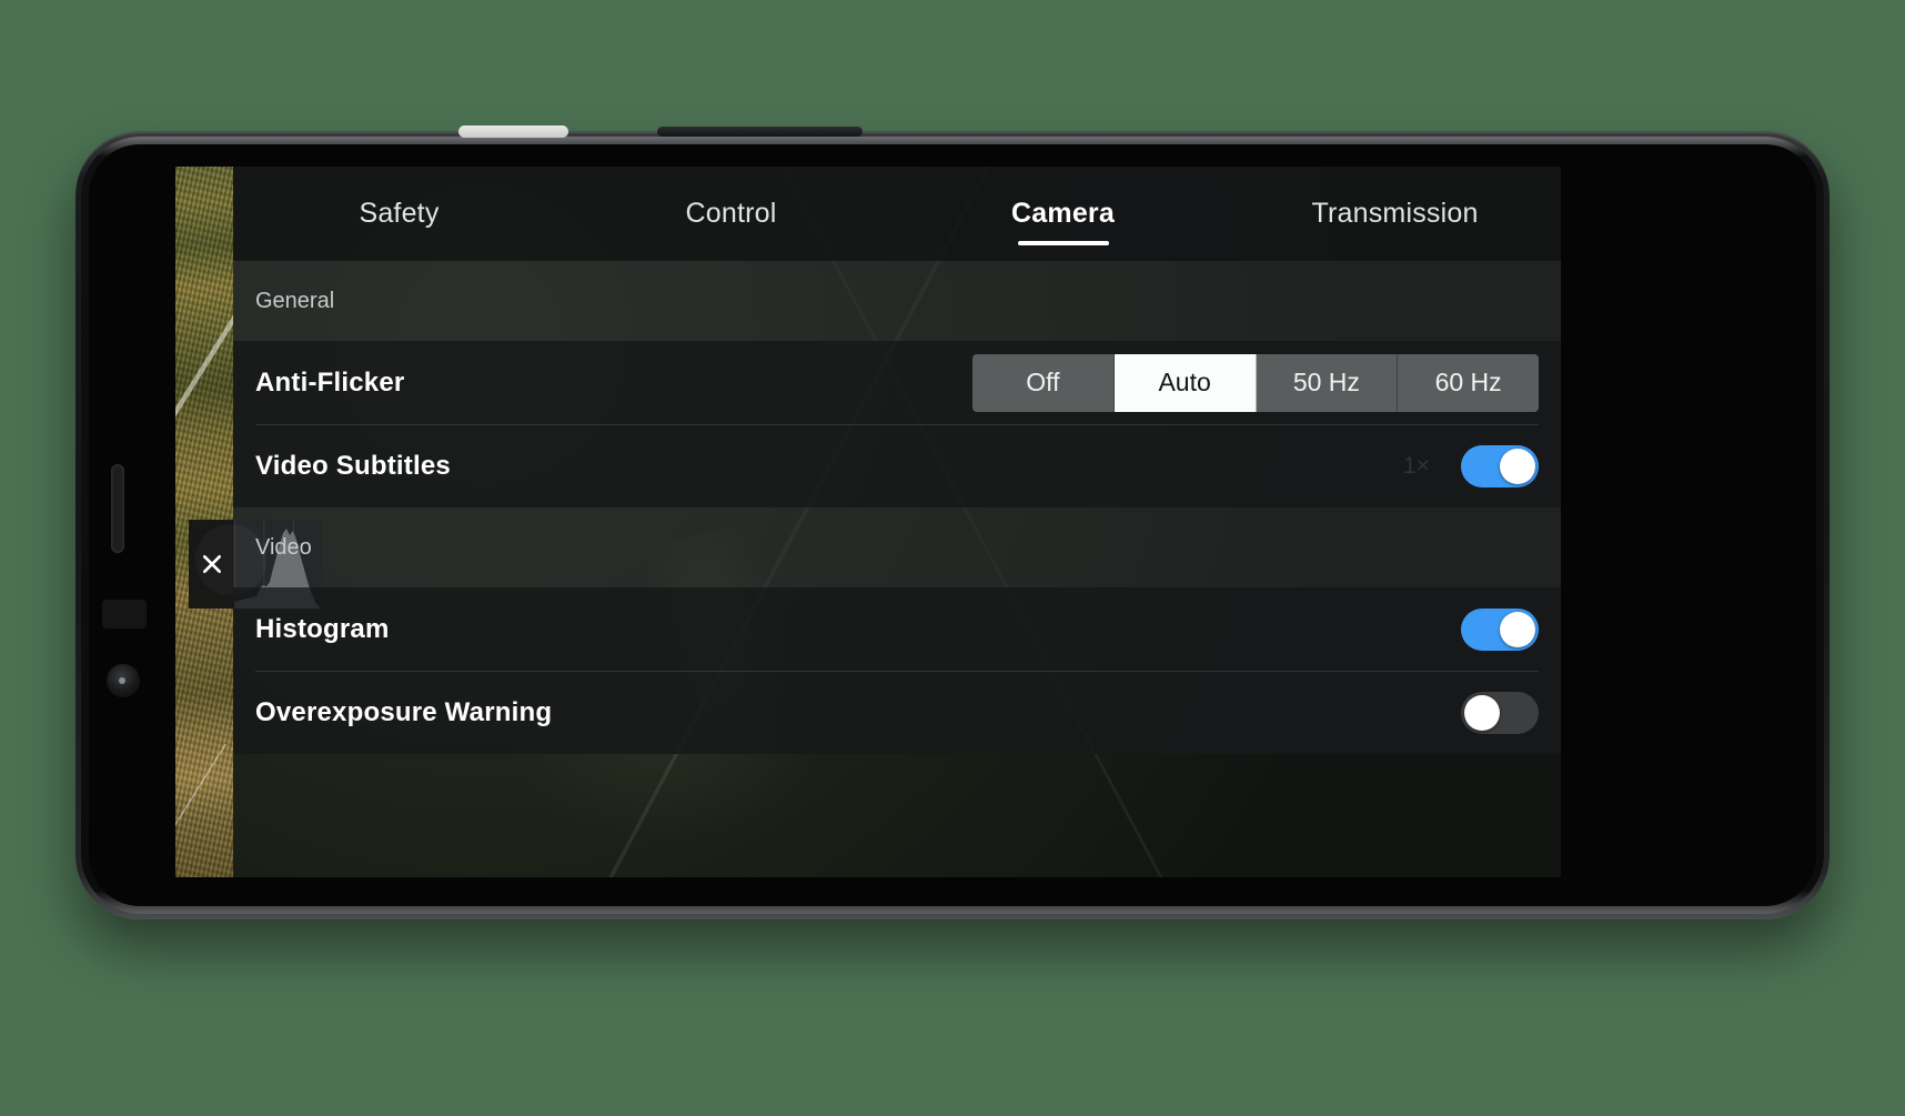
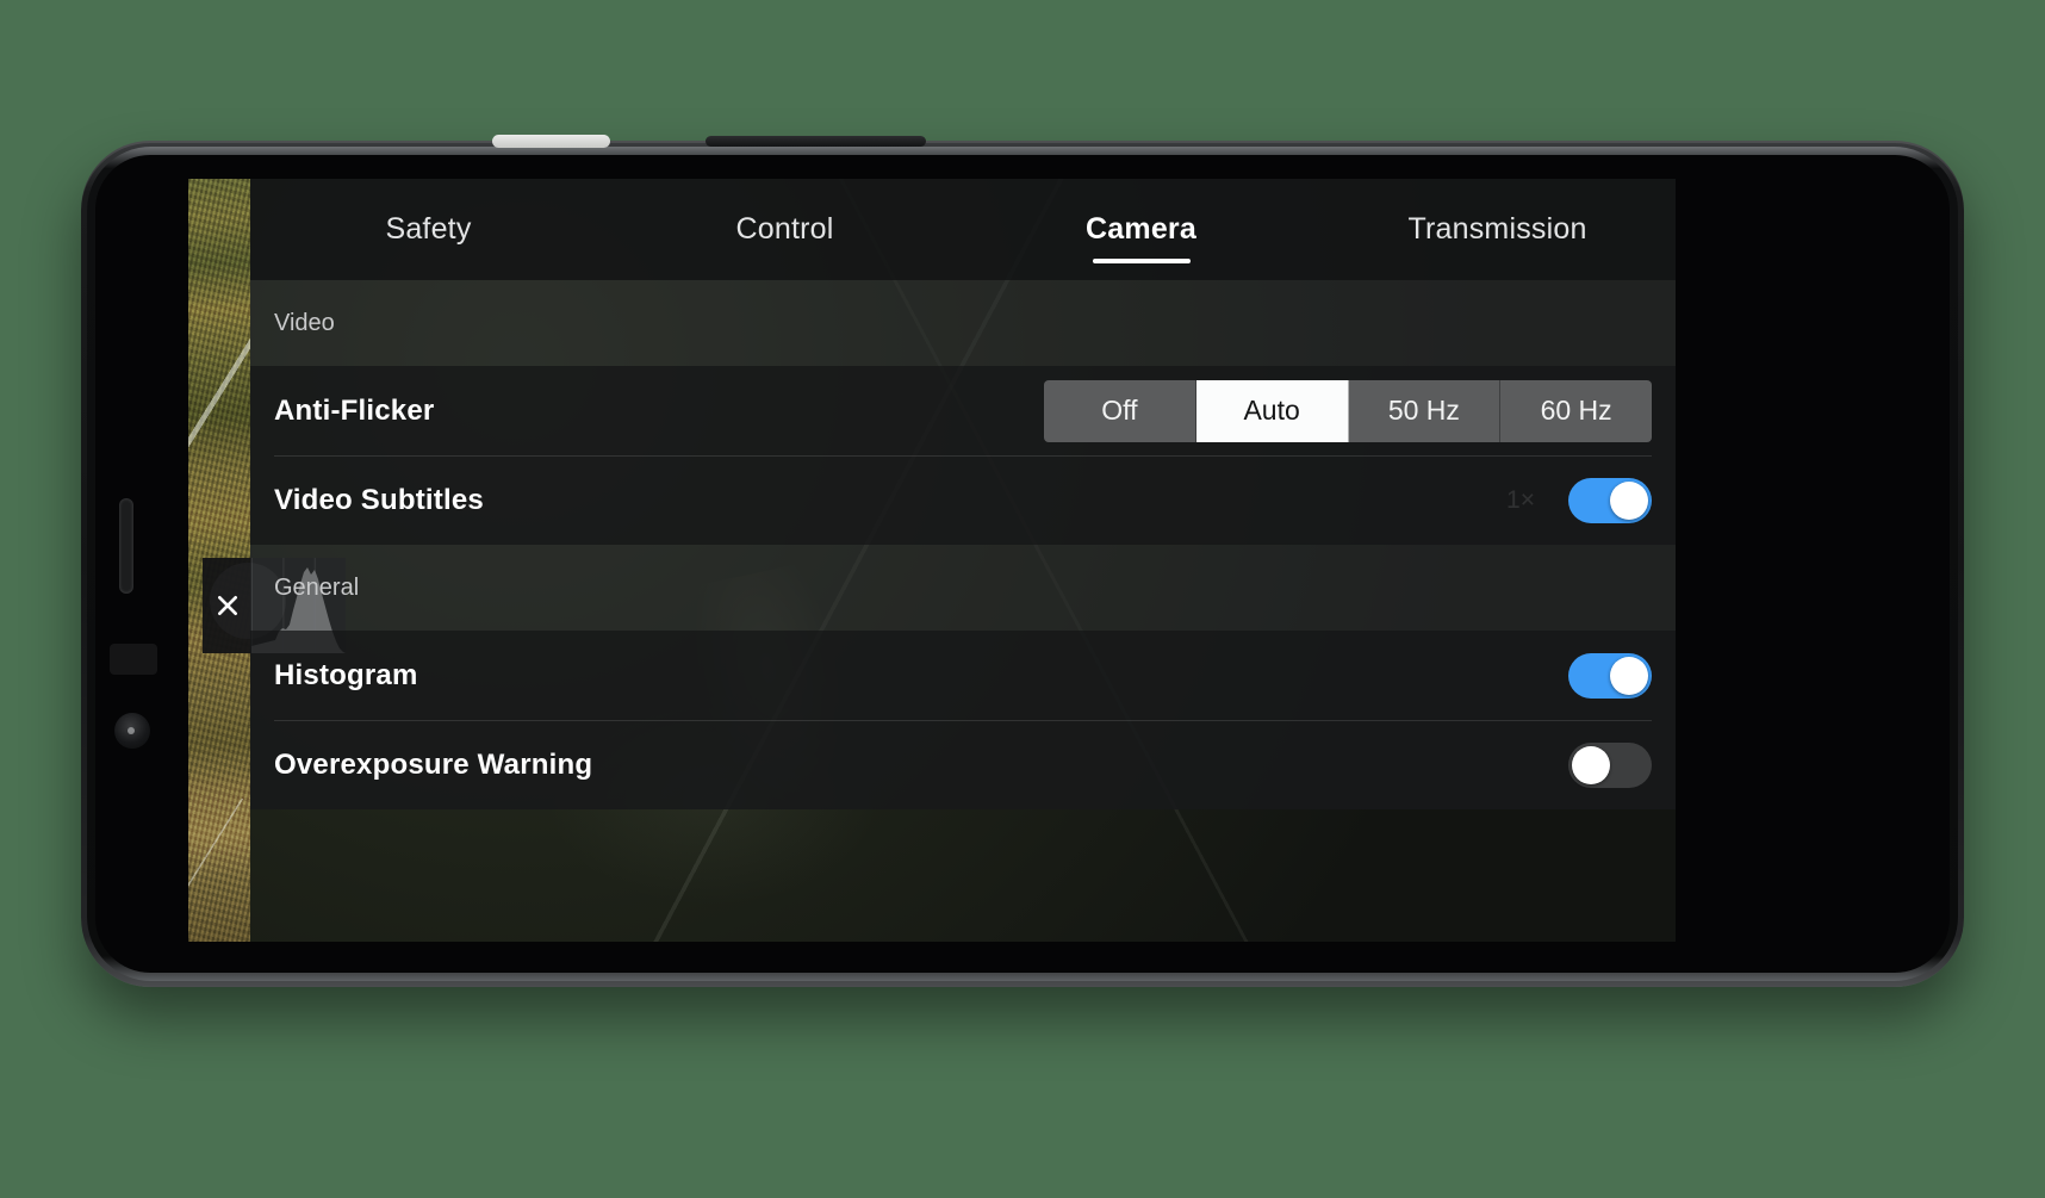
  Safety
  Control
  Camera
  Transmission
- General
+ Video
  Anti-Flicker
  Off
  Auto
  50 Hz
  60 Hz
  Video Subtitles
  1×
- Video
+ General
  Histogram
  Overexposure Warning
